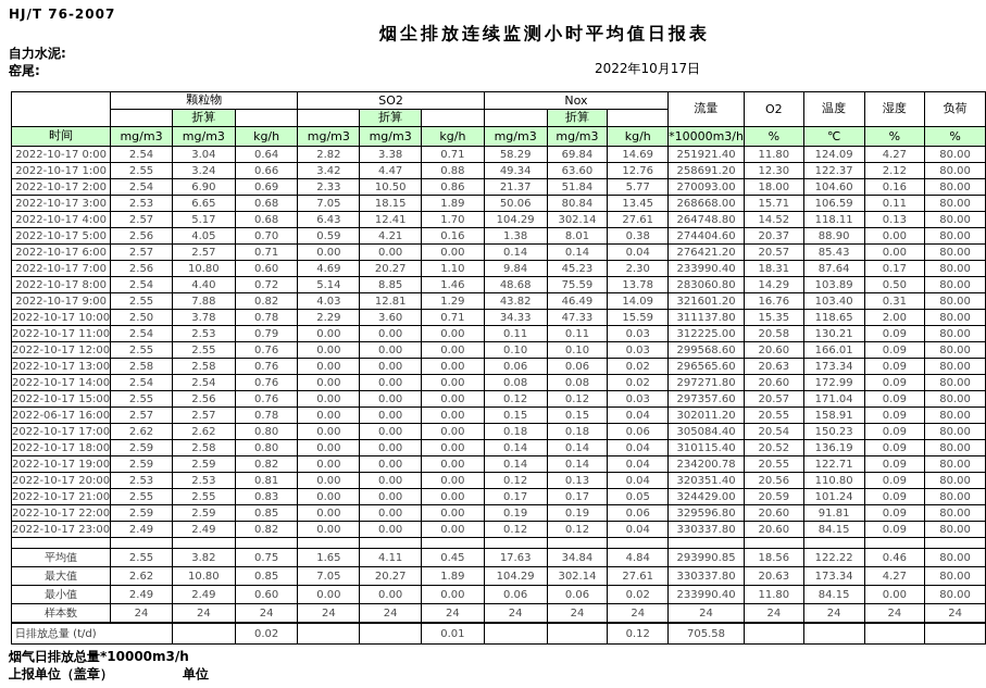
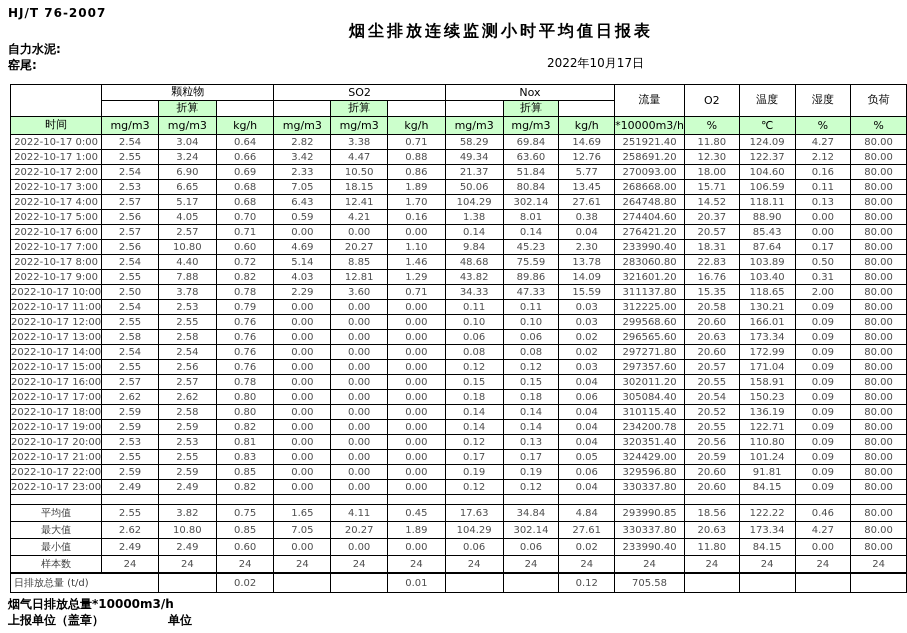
  HJ/T 76-2007
  烟尘排放连续监测小时平均值日报表
  自力水泥:
  窑尾:
  2022年10月17日
  	颗粒物	SO2	Nox	流量	O2	温度	湿度	负荷
  	折算			折算			折算
  时间	mg/m3	mg/m3	kg/h	mg/m3	mg/m3	kg/h	mg/m3	mg/m3	kg/h	*10000m3/h	%	℃	%	%
  2022-10-17 0:00	2.54	3.04	0.64	2.82	3.38	0.71	58.29	69.84	14.69	251921.40	11.80	124.09	4.27	80.00
  2022-10-17 1:00	2.55	3.24	0.66	3.42	4.47	0.88	49.34	63.60	12.76	258691.20	12.30	122.37	2.12	80.00
  2022-10-17 2:00	2.54	6.90	0.69	2.33	10.50	0.86	21.37	51.84	5.77	270093.00	18.00	104.60	0.16	80.00
  2022-10-17 3:00	2.53	6.65	0.68	7.05	18.15	1.89	50.06	80.84	13.45	268668.00	15.71	106.59	0.11	80.00
  2022-10-17 4:00	2.57	5.17	0.68	6.43	12.41	1.70	104.29	302.14	27.61	264748.80	14.52	118.11	0.13	80.00
  2022-10-17 5:00	2.56	4.05	0.70	0.59	4.21	0.16	1.38	8.01	0.38	274404.60	20.37	88.90	0.00	80.00
  2022-10-17 6:00	2.57	2.57	0.71	0.00	0.00	0.00	0.14	0.14	0.04	276421.20	20.57	85.43	0.00	80.00
  2022-10-17 7:00	2.56	10.80	0.60	4.69	20.27	1.10	9.84	45.23	2.30	233990.40	18.31	87.64	0.17	80.00
- 2022-10-17 8:00	2.54	4.40	0.72	5.14	8.85	1.46	48.68	75.59	13.78	283060.80	14.29	103.89	0.50	80.00
+ 2022-10-17 8:00	2.54	4.40	0.72	5.14	8.85	1.46	48.68	75.59	13.78	283060.80	22.83	103.89	0.50	80.00
- 2022-10-17 9:00	2.55	7.88	0.82	4.03	12.81	1.29	43.82	46.49	14.09	321601.20	16.76	103.40	0.31	80.00
+ 2022-10-17 9:00	2.55	7.88	0.82	4.03	12.81	1.29	43.82	89.86	14.09	321601.20	16.76	103.40	0.31	80.00
  2022-10-17 10:00	2.50	3.78	0.78	2.29	3.60	0.71	34.33	47.33	15.59	311137.80	15.35	118.65	2.00	80.00
  2022-10-17 11:00	2.54	2.53	0.79	0.00	0.00	0.00	0.11	0.11	0.03	312225.00	20.58	130.21	0.09	80.00
  2022-10-17 12:00	2.55	2.55	0.76	0.00	0.00	0.00	0.10	0.10	0.03	299568.60	20.60	166.01	0.09	80.00
  2022-10-17 13:00	2.58	2.58	0.76	0.00	0.00	0.00	0.06	0.06	0.02	296565.60	20.63	173.34	0.09	80.00
  2022-10-17 14:00	2.54	2.54	0.76	0.00	0.00	0.00	0.08	0.08	0.02	297271.80	20.60	172.99	0.09	80.00
  2022-10-17 15:00	2.55	2.56	0.76	0.00	0.00	0.00	0.12	0.12	0.03	297357.60	20.57	171.04	0.09	80.00
- 2022-06-17 16:00	2.57	2.57	0.78	0.00	0.00	0.00	0.15	0.15	0.04	302011.20	20.55	158.91	0.09	80.00
+ 2022-10-17 16:00	2.57	2.57	0.78	0.00	0.00	0.00	0.15	0.15	0.04	302011.20	20.55	158.91	0.09	80.00
  2022-10-17 17:00	2.62	2.62	0.80	0.00	0.00	0.00	0.18	0.18	0.06	305084.40	20.54	150.23	0.09	80.00
  2022-10-17 18:00	2.59	2.58	0.80	0.00	0.00	0.00	0.14	0.14	0.04	310115.40	20.52	136.19	0.09	80.00
  2022-10-17 19:00	2.59	2.59	0.82	0.00	0.00	0.00	0.14	0.14	0.04	234200.78	20.55	122.71	0.09	80.00
  2022-10-17 20:00	2.53	2.53	0.81	0.00	0.00	0.00	0.12	0.13	0.04	320351.40	20.56	110.80	0.09	80.00
  2022-10-17 21:00	2.55	2.55	0.83	0.00	0.00	0.00	0.17	0.17	0.05	324429.00	20.59	101.24	0.09	80.00
  2022-10-17 22:00	2.59	2.59	0.85	0.00	0.00	0.00	0.19	0.19	0.06	329596.80	20.60	91.81	0.09	80.00
  2022-10-17 23:00	2.49	2.49	0.82	0.00	0.00	0.00	0.12	0.12	0.04	330337.80	20.60	84.15	0.09	80.00
  平均值	2.55	3.82	0.75	1.65	4.11	0.45	17.63	34.84	4.84	293990.85	18.56	122.22	0.46	80.00
  最大值	2.62	10.80	0.85	7.05	20.27	1.89	104.29	302.14	27.61	330337.80	20.63	173.34	4.27	80.00
  最小值	2.49	2.49	0.60	0.00	0.00	0.00	0.06	0.06	0.02	233990.40	11.80	84.15	0.00	80.00
  样本数	24	24	24	24	24	24	24	24	24	24	24	24	24	24
  日排放总量 (t/d)		0.02			0.01			0.12	705.58
  烟气日排放总量*10000m3/h
  上报单位（盖章）
  单位
